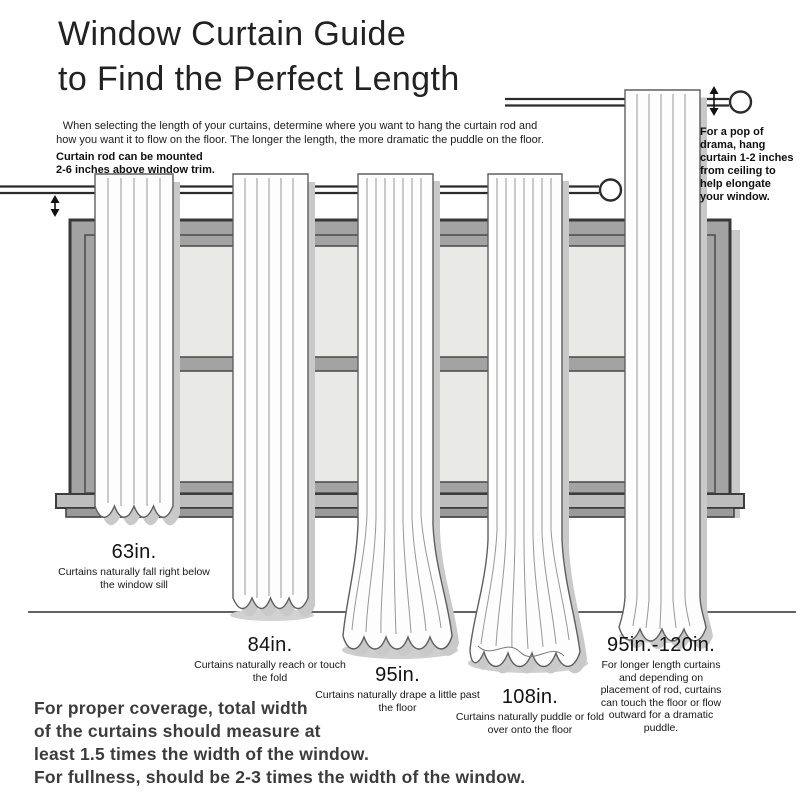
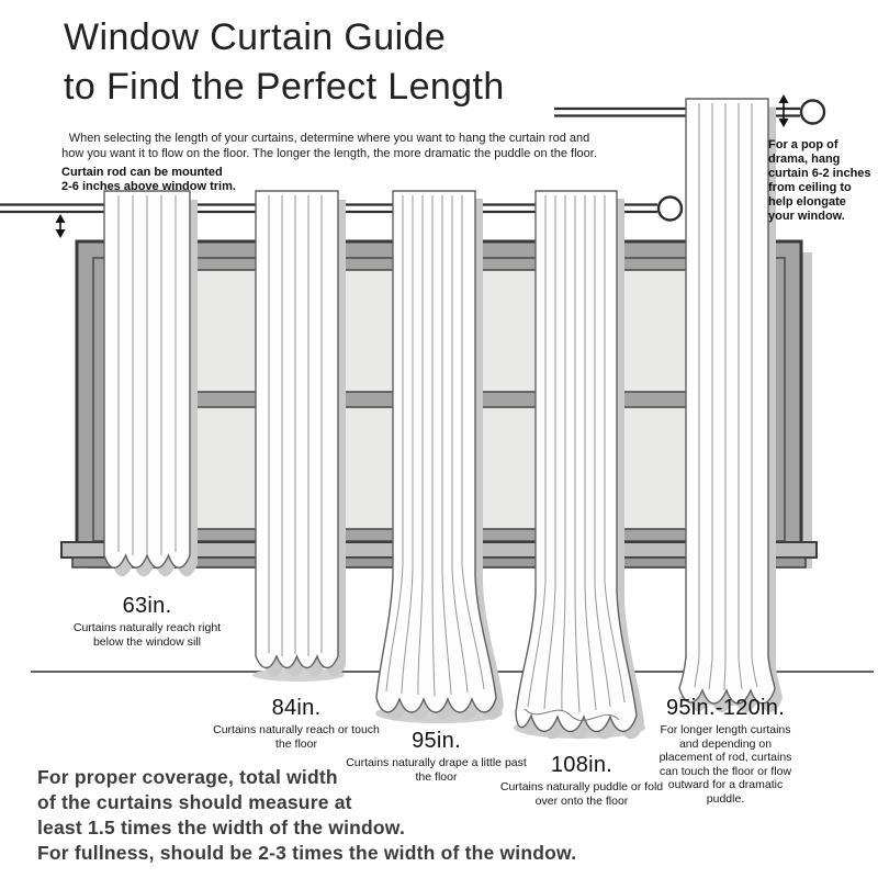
  Window Curtain Guide
  to Find the Perfect Length
  When selecting the length of your curtains, determine where you want to hang the curtain rod and
  how you want it to flow on the floor. The longer the length, the more dramatic the puddle on the floor.
  Curtain rod can be mounted
  2-6 inches above window trim.
  For a pop of
  drama, hang
- curtain 1-2 inches
+ curtain 6-2 inches
  from ceiling to
  help elongate
  your window.
  63in.
- Curtains naturally fall right below the window sill
+ Curtains naturally reach right below the window sill
  84in.
- Curtains naturally reach or touch the fold
+ Curtains naturally reach or touch the floor
  95in.
  Curtains naturally drape a little past the floor
  108in.
  Curtains naturally puddle or fold over onto the floor
  95in.-120in.
  For longer length curtains and depending on placement of rod, curtains can touch the floor or flow outward for a dramatic puddle.
  For proper coverage, total width
  of the curtains should measure at
  least 1.5 times the width of the window.
  For fullness, should be 2-3 times the width of the window.
